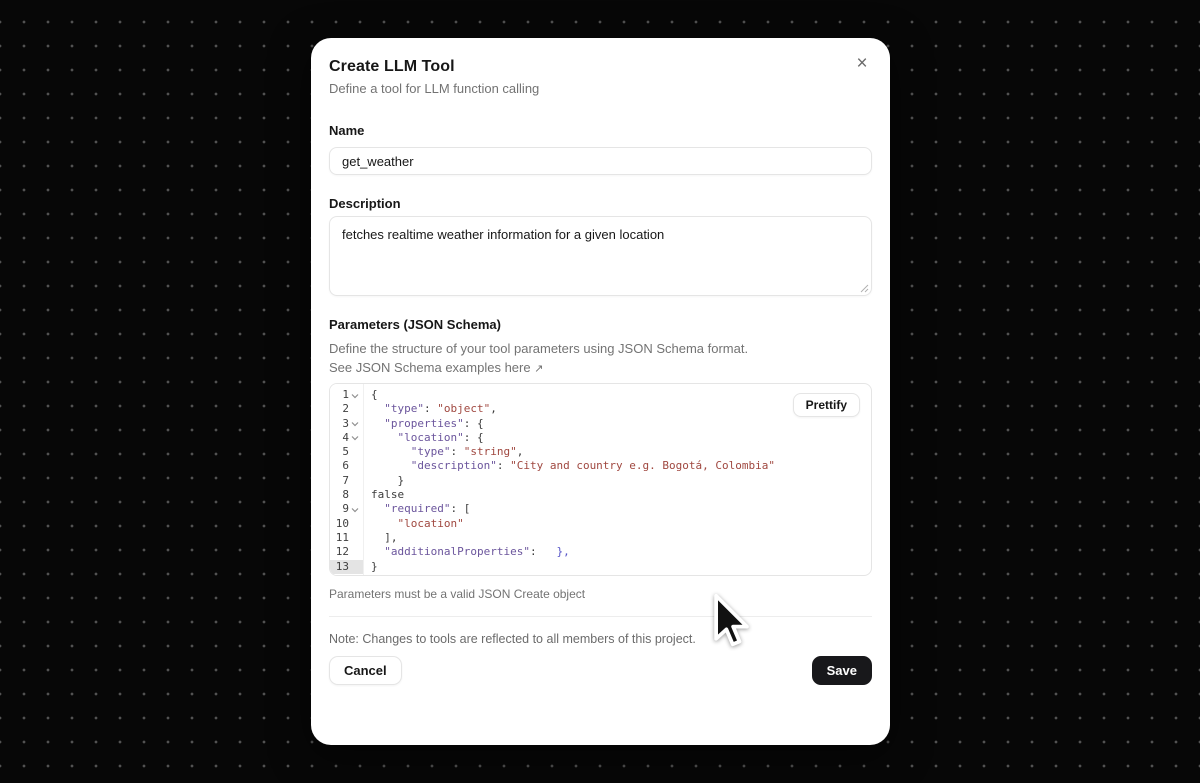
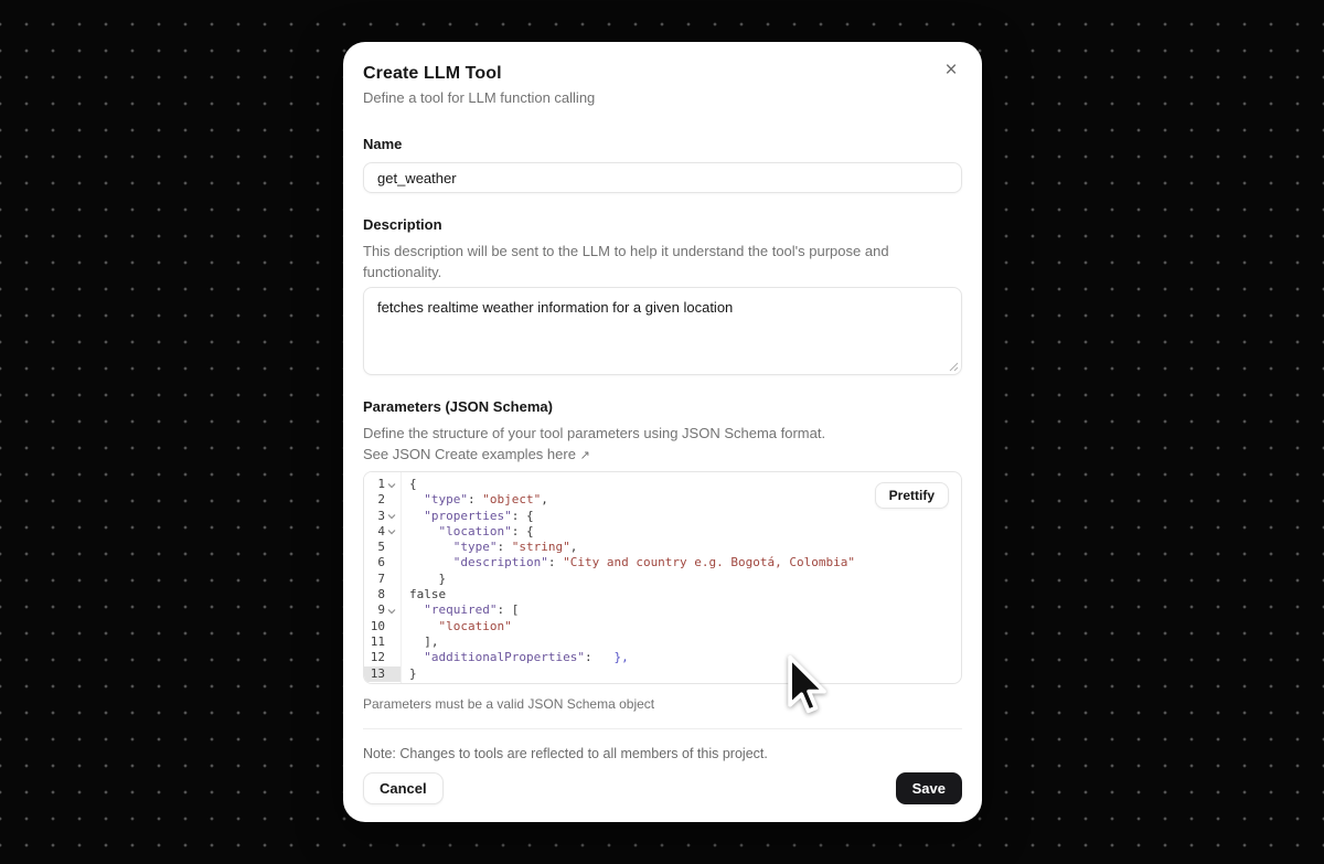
  ×
  Create LLM Tool
  Define a tool for LLM function calling
  Name
  get_weather
  Description
+ This description will be sent to the LLM to help it understand the tool's purpose and functionality.
  fetches realtime weather information for a given location
  Parameters (JSON Schema)
  Define the structure of your tool parameters using JSON Schema format.
- See JSON Schema examples here ↗
+ See JSON Create examples here ↗
  1
  2
  3
  4
  5
  6
  7
  8
  9
  10
  11
  12
  13
  {
  "type": "object",
  "properties": {
  "location": {
  "type": "string",
  "description": "City and country e.g. Bogotá, Colombia"
  }
  false
  "required": [
  "location"
  ],
  "additionalProperties": },
  }
  Prettify
- Parameters must be a valid JSON Create object
+ Parameters must be a valid JSON Schema object
  Note: Changes to tools are reflected to all members of this project.
  Cancel
  Save
